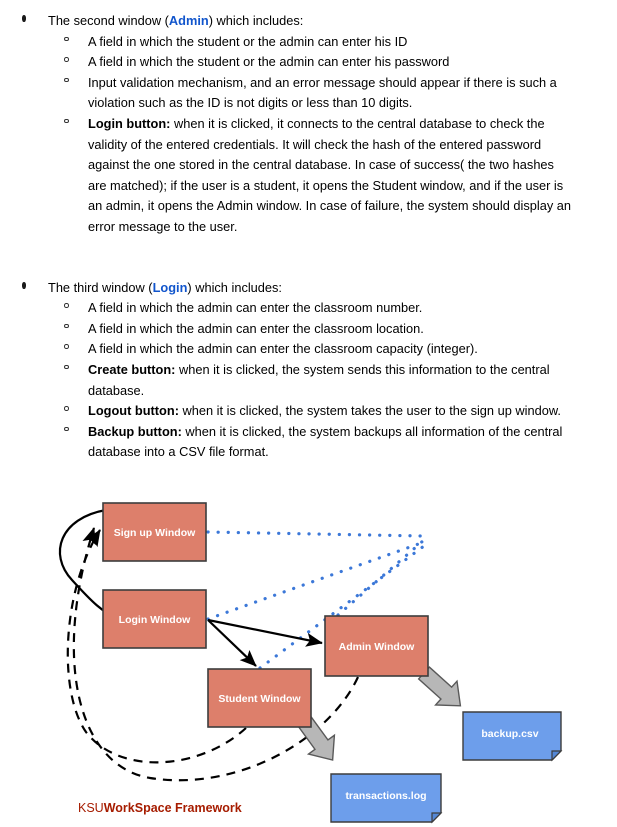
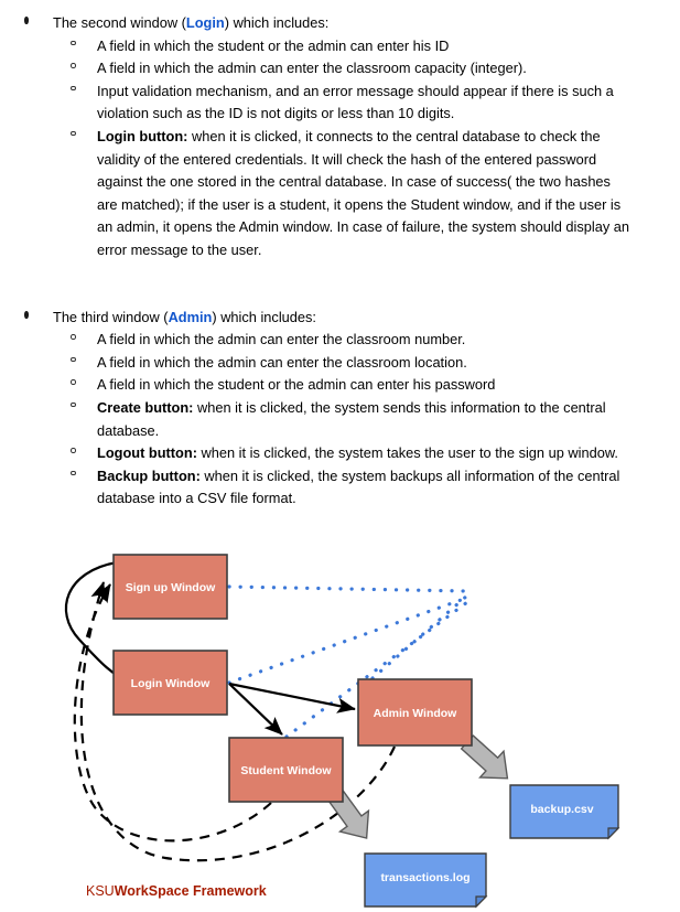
- The second window (Admin) which includes:
+ The second window (Login) which includes:
  A field in which the student or the admin can enter his ID
- A field in which the student or the admin can enter his password
+ A field in which the admin can enter the classroom capacity (integer).
  Input validation mechanism, and an error message should appear if there is such a violation such as the ID is not digits or less than 10 digits.
  Login button: when it is clicked, it connects to the central database to check the validity of the entered credentials. It will check the hash of the entered password against the one stored in the central database. In case of success( the two hashes are matched); if the user is a student, it opens the Student window, and if the user is an admin, it opens the Admin window. In case of failure, the system should display an error message to the user.
- The third window (Login) which includes:
+ The third window (Admin) which includes:
  A field in which the admin can enter the classroom number.
  A field in which the admin can enter the classroom location.
- A field in which the admin can enter the classroom capacity (integer).
+ A field in which the student or the admin can enter his password
  Create button: when it is clicked, the system sends this information to the central database.
  Logout button: when it is clicked, the system takes the user to the sign up window.
  Backup button: when it is clicked, the system backups all information of the central database into a CSV file format.
  Sign up Window
  Login Window
  Student Window
  Admin Window
  backup.csv
  transactions.log
  KSUWorkSpace Framework
